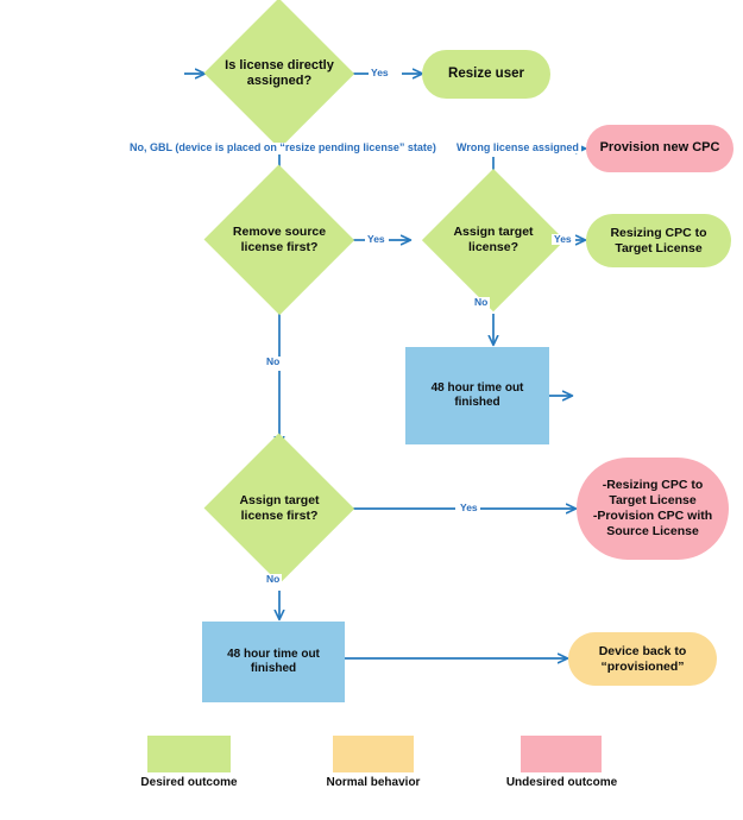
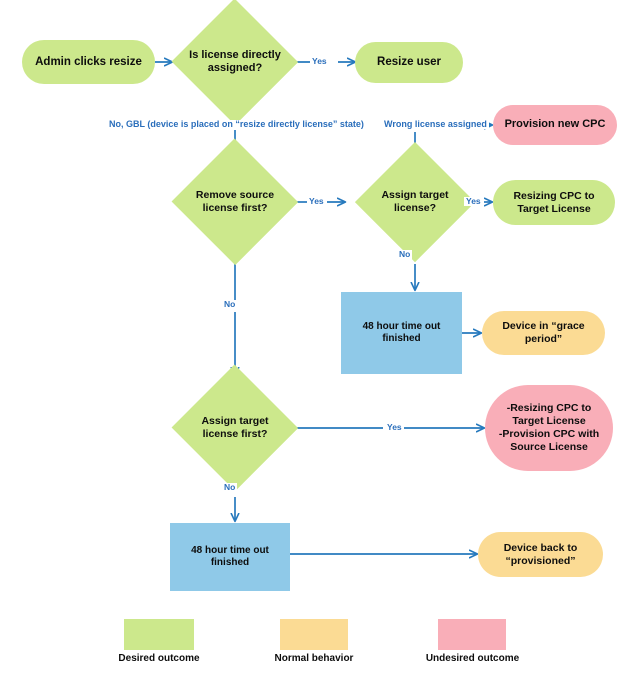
  Yes
- No, GBL (device is placed on “resize pending license” state)
+ No, GBL (device is placed on “resize directly license” state)
  Wrong license assigned
  Yes
  Yes
  No
  No
  Yes
  No
+ Admin clicks resize
  Is license directly
  assigned?
  Resize user
  Provision new CPC
  Remove source
  license first?
  Assign target
  license?
  Resizing CPC to
  Target License
  48 hour time out
  finished
+ Device in “grace
+ period”
  Assign target
  license first?
  -Resizing CPC to
  Target License
  -Provision CPC with
  Source License
  48 hour time out
  finished
  Device back to
  “provisioned”
  Desired outcome
  Normal behavior
  Undesired outcome
